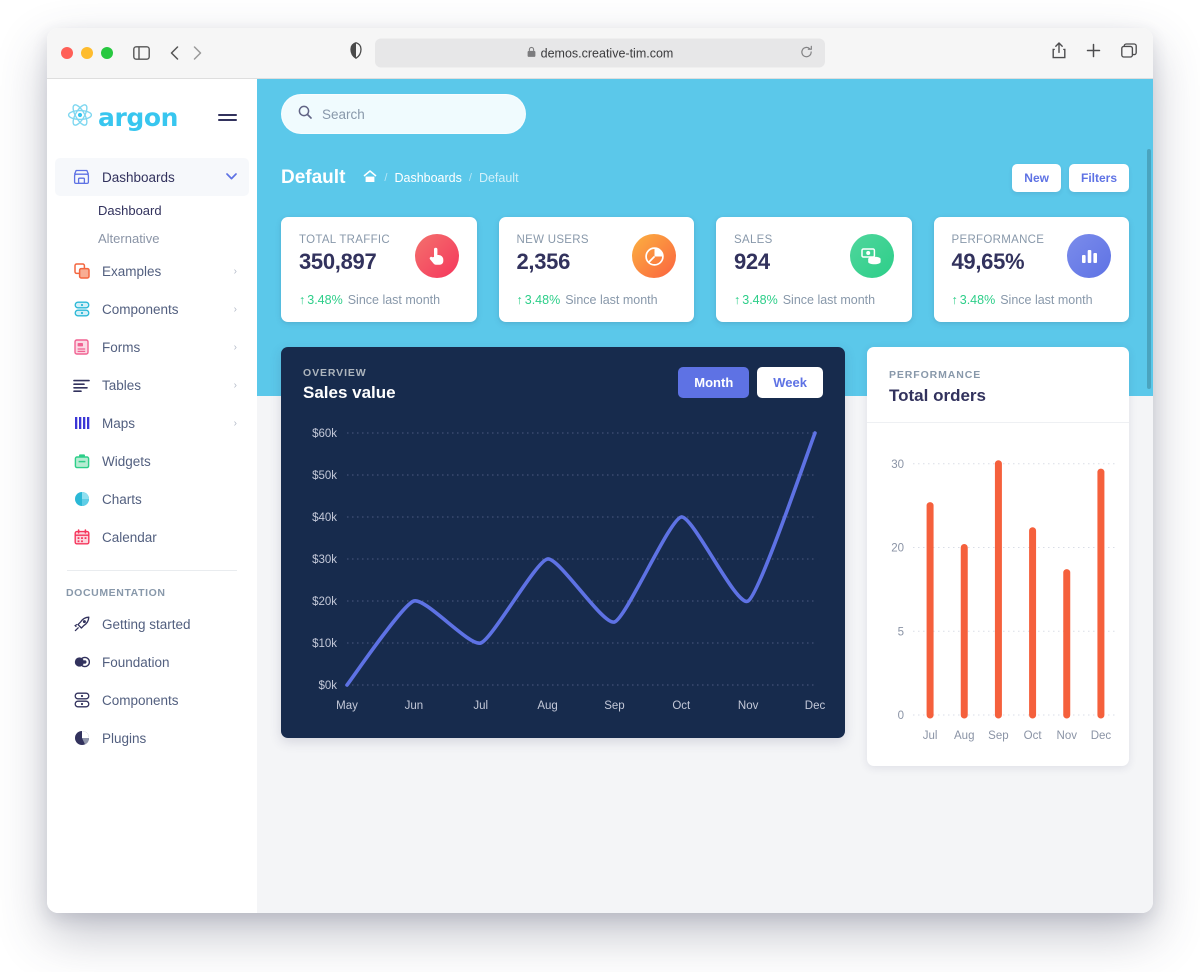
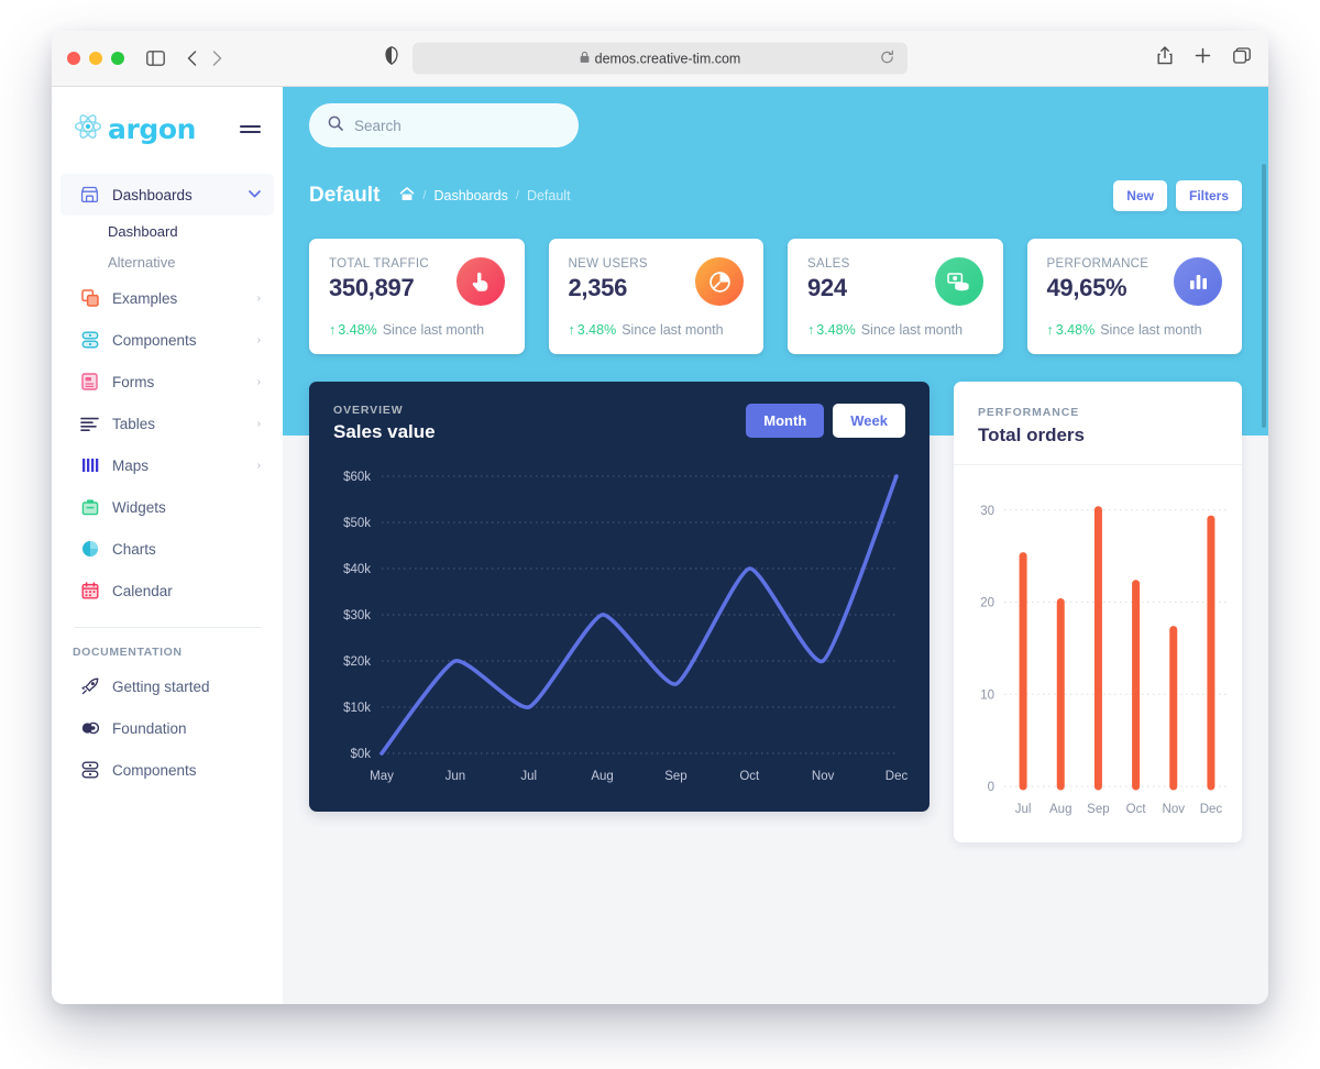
  demos.creative-tim.com
  argon
  Dashboards
  Dashboard
  Alternative
  Examples
  ›
  Components
  ›
  Forms
  ›
  Tables
  ›
  Maps
  ›
  Widgets
  Charts
  Calendar
  DOCUMENTATION
  Getting started
  Foundation
  Components
- Plugins
  Search
  Default
  /
  Dashboards
  /
  Default
  New
  Filters
  TOTAL TRAFFIC
  350,897
  ↑
  3.48%
  Since last month
  NEW USERS
  2,356
  ↑
  3.48%
  Since last month
  SALES
  924
  ↑
  3.48%
  Since last month
  PERFORMANCE
  49,65%
  ↑
  3.48%
  Since last month
  OVERVIEW
  Sales value
  Month
  Week
  $0k
  $10k
  $20k
  $30k
  $40k
  $50k
  $60k
  May
  Jun
  Jul
  Aug
  Sep
  Oct
  Nov
  Dec
  PERFORMANCE
  Total orders
  0
- 5
+ 10
  20
  30
  Jul
  Aug
  Sep
  Oct
  Nov
  Dec
